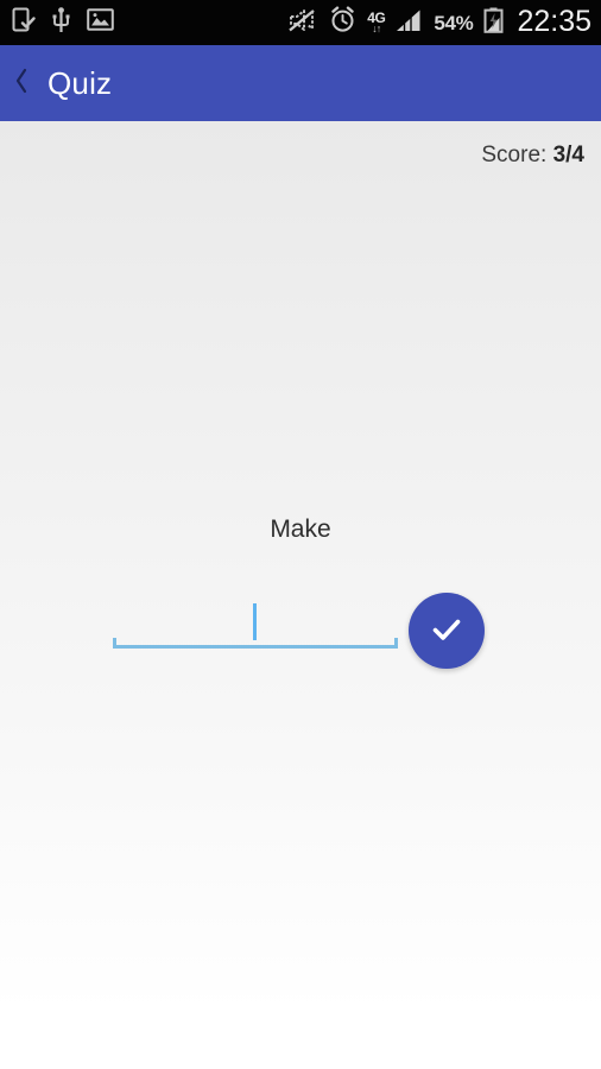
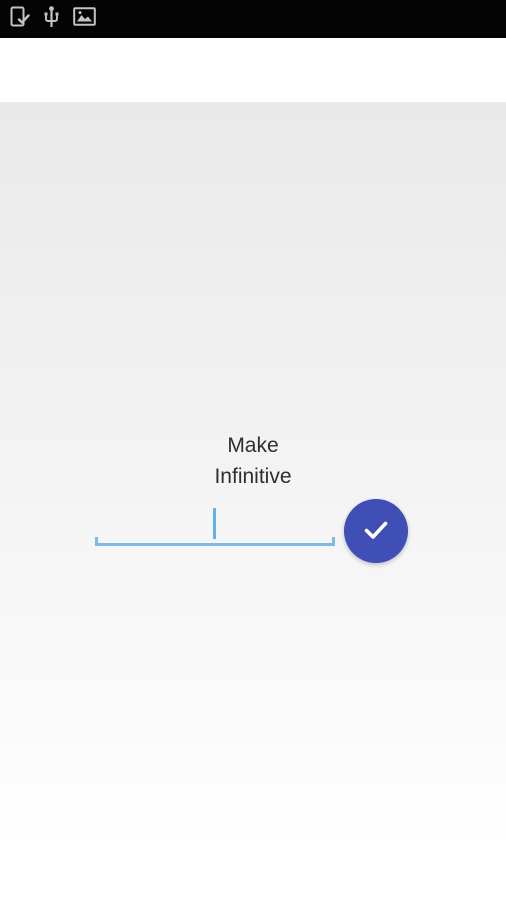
- 4G
- ↓↑
- 54%
- 22:35
- Quiz
- Score: 3/4
  Make
+ Infinitive
